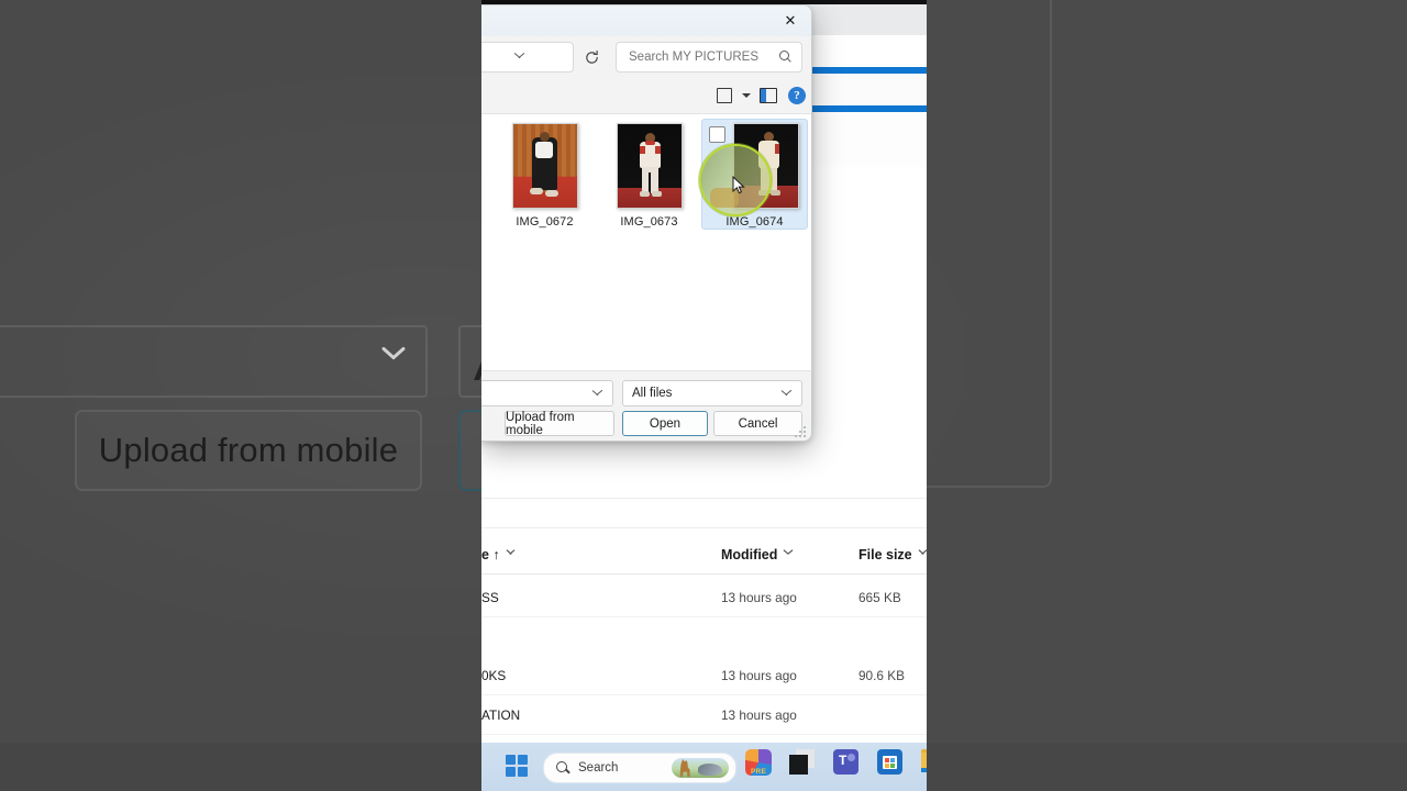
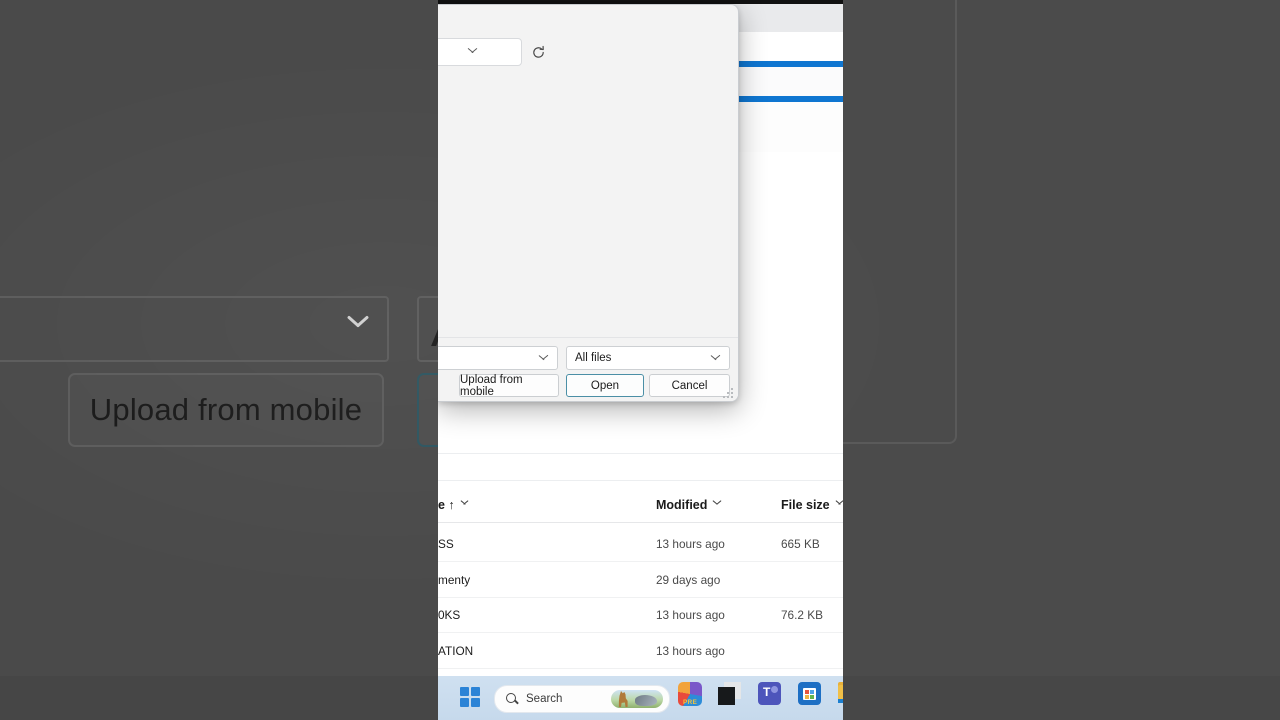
  e ↑
  Modified
  File size
  SS
  13 hours ago
  665 KB
+ menty
+ 29 days ago
  0KS
  13 hours ago
- 90.6 KB
+ 76.2 KB
  ATION
  13 hours ago
  Search
- ✕
- Search MY PICTURES
- ?
- IMG_0672
- IMG_0673
- IMG_0674
  All files
  Upload from mobile
  Open
  Cancel
